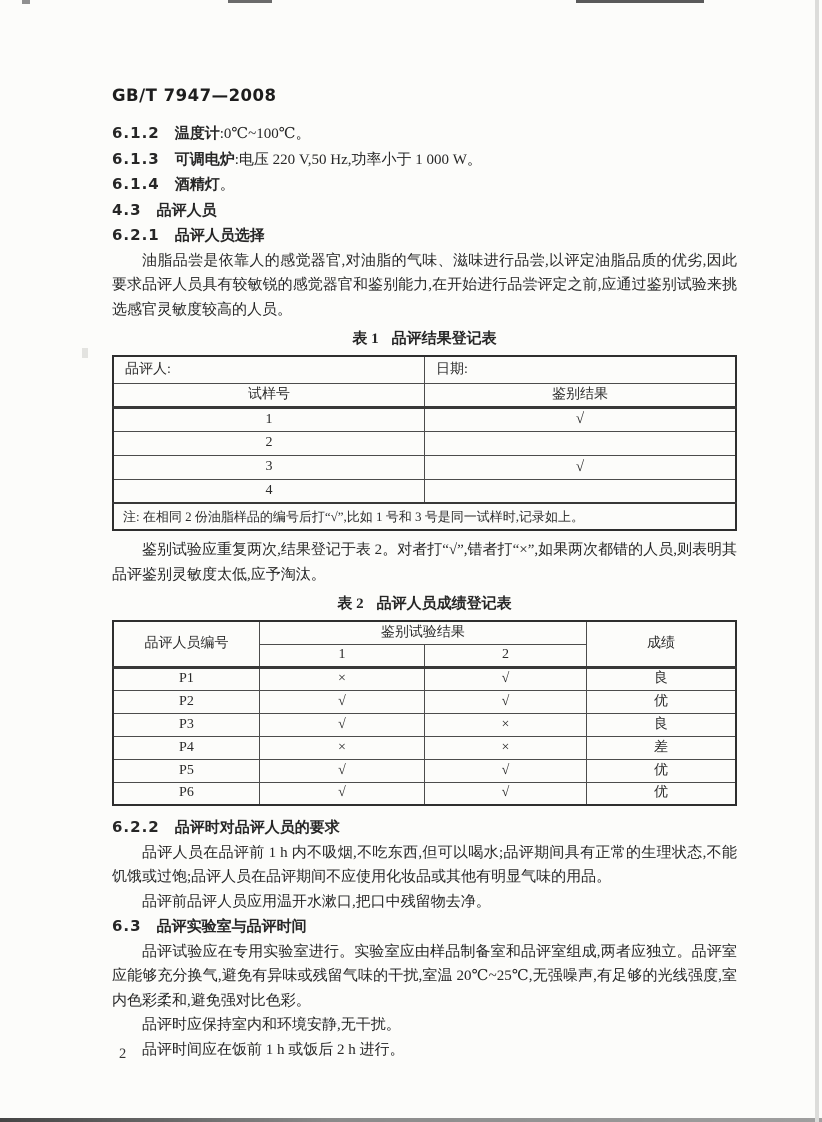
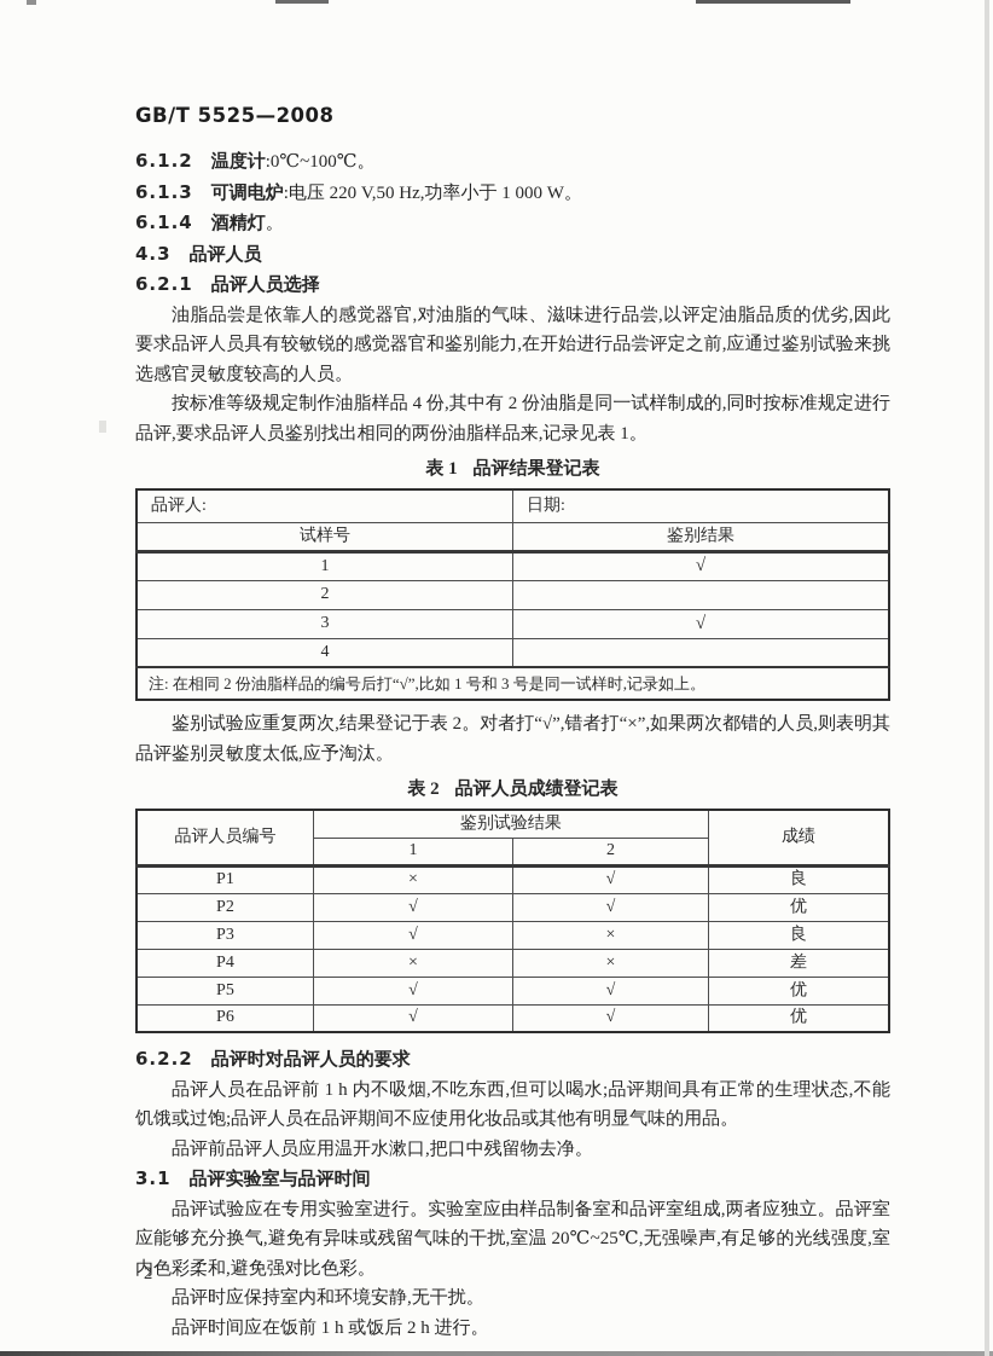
- GB/T 7947—2008
+ GB/T 5525—2008
  6.1.2 温度计:0℃~100℃。
  6.1.3 可调电炉:电压 220 V,50 Hz,功率小于 1 000 W。
  6.1.4 酒精灯。
  4.3 品评人员
  6.2.1 品评人员选择
  油脂品尝是依靠人的感觉器官,对油脂的气味、滋味进行品尝,以评定油脂品质的优劣,因此要求品评人员具有较敏锐的感觉器官和鉴别能力,在开始进行品尝评定之前,应通过鉴别试验来挑选感官灵敏度较高的人员。
+ 按标准等级规定制作油脂样品 4 份,其中有 2 份油脂是同一试样制成的,同时按标准规定进行品评,要求品评人员鉴别找出相同的两份油脂样品来,记录见表 1。
  表 1 品评结果登记表
  品评人:	日期:
  试样号	鉴别结果
  1	√
  2
  3	√
  4
  注: 在相同 2 份油脂样品的编号后打“√”,比如 1 号和 3 号是同一试样时,记录如上。
  鉴别试验应重复两次,结果登记于表 2。对者打“√”,错者打“×”,如果两次都错的人员,则表明其品评鉴别灵敏度太低,应予淘汰。
  表 2 品评人员成绩登记表
  品评人员编号	鉴别试验结果	成绩
  1	2
  P1	×	√	良
  P2	√	√	优
  P3	√	×	良
  P4	×	×	差
  P5	√	√	优
  P6	√	√	优
  6.2.2 品评时对品评人员的要求
  品评人员在品评前 1 h 内不吸烟,不吃东西,但可以喝水;品评期间具有正常的生理状态,不能饥饿或过饱;品评人员在品评期间不应使用化妆品或其他有明显气味的用品。
  品评前品评人员应用温开水漱口,把口中残留物去净。
- 6.3 品评实验室与品评时间
+ 3.1 品评实验室与品评时间
  品评试验应在专用实验室进行。实验室应由样品制备室和品评室组成,两者应独立。品评室应能够充分换气,避免有异味或残留气味的干扰,室温 20℃~25℃,无强噪声,有足够的光线强度,室内色彩柔和,避免强对比色彩。
  品评时应保持室内和环境安静,无干扰。
  品评时间应在饭前 1 h 或饭后 2 h 进行。
  2
